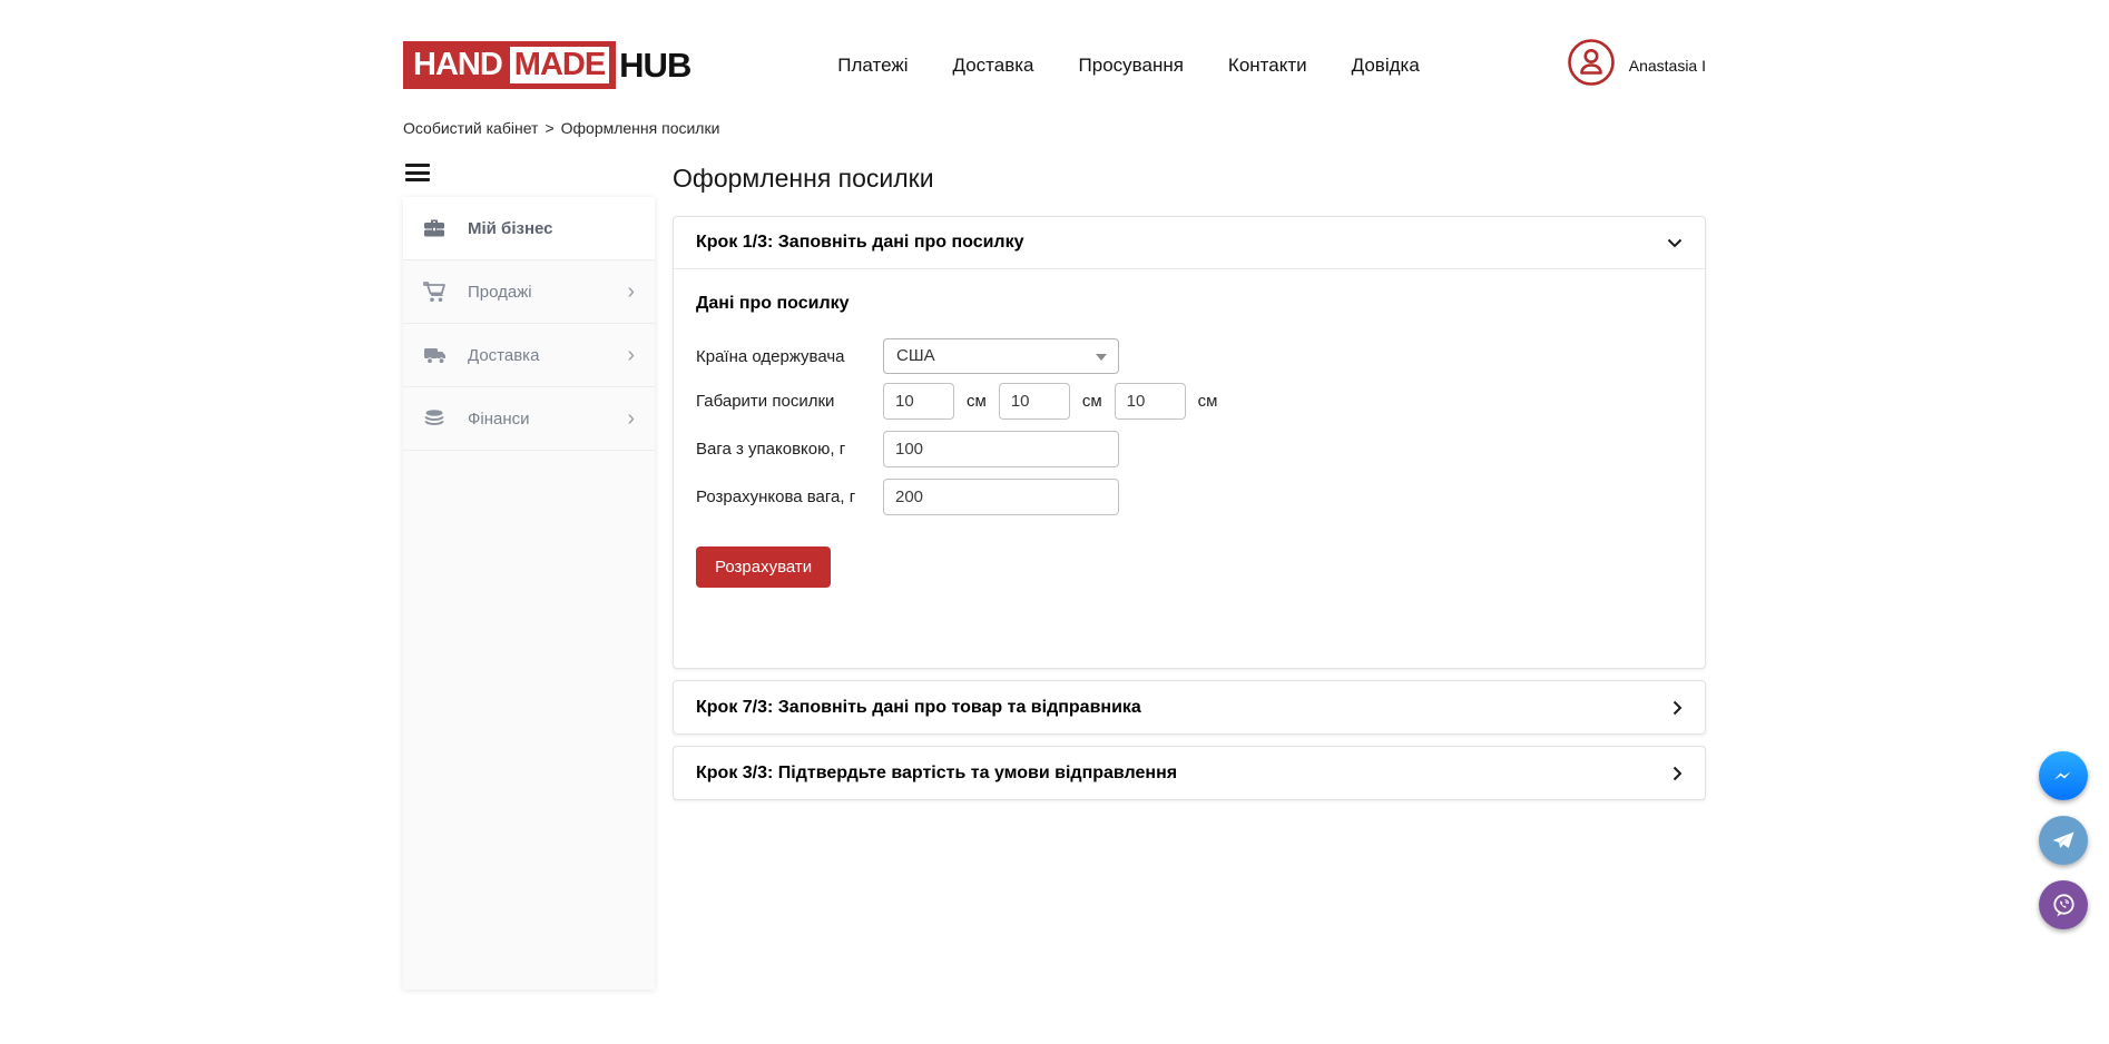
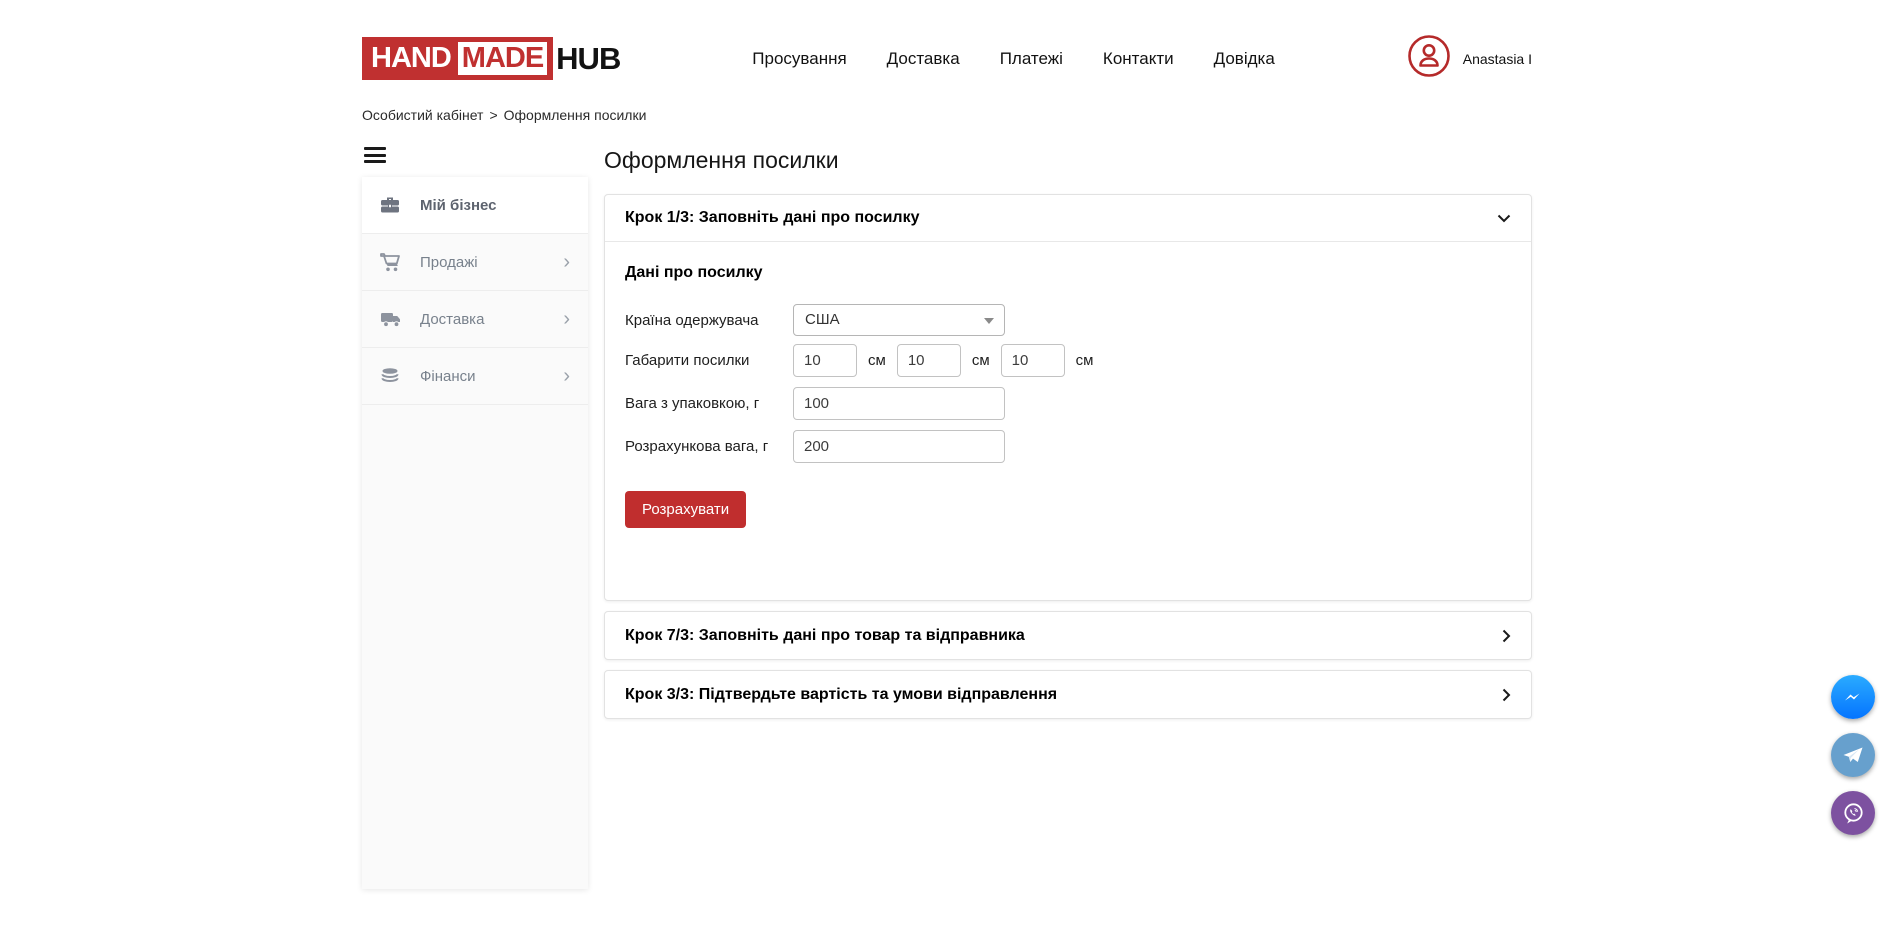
  HAND
  MADE
  HUB
- Платежі
+ Просування
  Доставка
- Просування
+ Платежі
  Контакти
  Довідка
  Anastasia I
  Особистий кабінет > Оформлення посилки
  Мій бізнес
  Продажі
  ›
  Доставка
  ›
  Фінанси
  ›
  Оформлення посилки
  Крок 1/3: Заповніть дані про посилку
  Дані про посилку
  Країна одержувача
  США
  Габарити посилки
  10
  см
  10
  см
  10
  см
  Вага з упаковкою, г
  100
  Розрахункова вага, г
  200
  Розрахувати
  Крок 7/3: Заповніть дані про товар та відправника
  Крок 3/3: Підтвердьте вартість та умови відправлення
